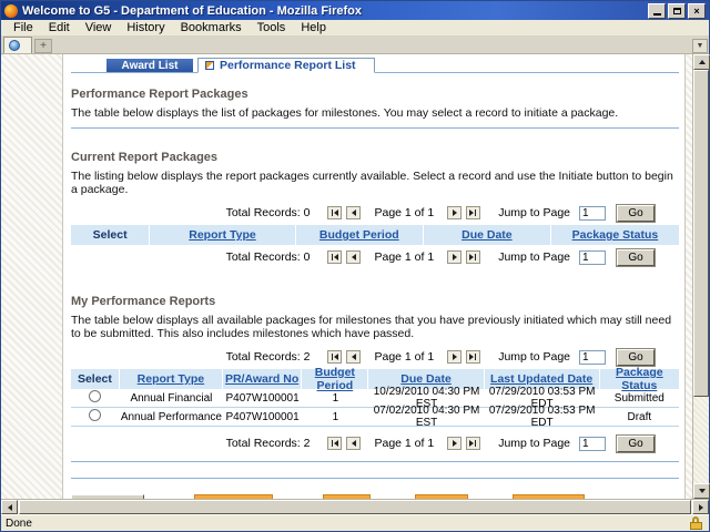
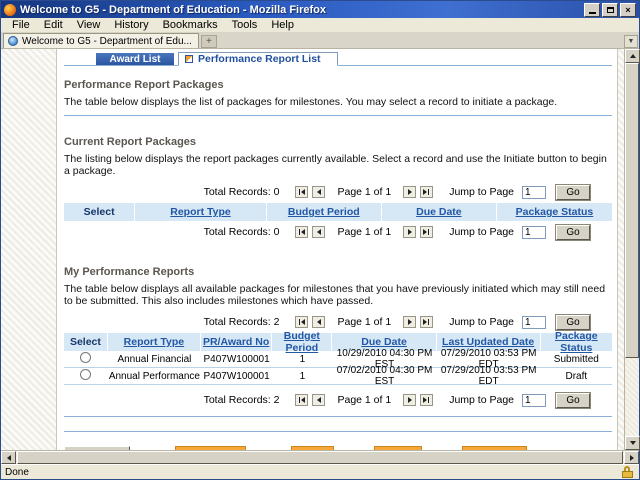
  Welcome to G5 - Department of Education - Mozilla Firefox
  ×
  File
  Edit
  View
  History
  Bookmarks
  Tools
  Help
+ Welcome to G5 - Department of Edu...
  +
  Award List
  Performance Report List
  Performance Report Packages
  The table below displays the list of packages for milestones. You may select a record to initiate a package.
  Current Report Packages
  The listing below displays the report packages currently available. Select a record and use the Initiate button to begin a package.
  Total Records: 0
  Page 1 of 1
  Jump to Page
  1
  Go
  Select
  Report Type
  Budget Period
  Due Date
  Package Status
  Total Records: 0
  Page 1 of 1
  Jump to Page
  1
  Go
  My Performance Reports
  The table below displays all available packages for milestones that you have previously initiated which may still need to be submitted. This also includes milestones which have passed.
  Total Records: 2
  Page 1 of 1
  Jump to Page
  1
  Go
  Select
  Report Type
  PR/Award No
  Budget Period
  Due Date
  Last Updated Date
  Package Status
  Annual Financial
  P407W100001
  1
  10/29/2010 04:30 PM EST
  07/29/2010 03:53 PM EDT
  Submitted
  Annual Performance
  P407W100001
  1
  07/02/2010 04:30 PM EST
  07/29/2010 03:53 PM EDT
  Draft
  Total Records: 2
  Page 1 of 1
  Jump to Page
  1
  Go
  Done
